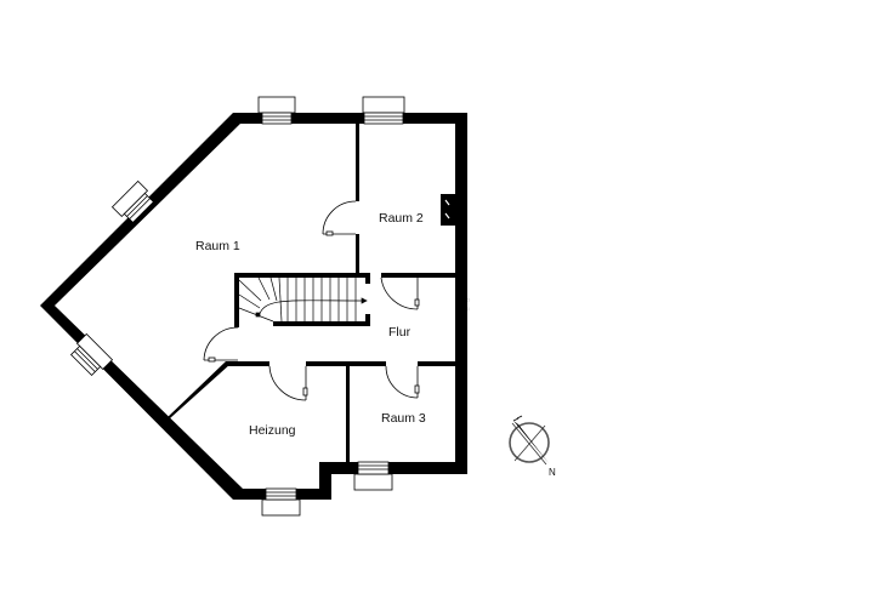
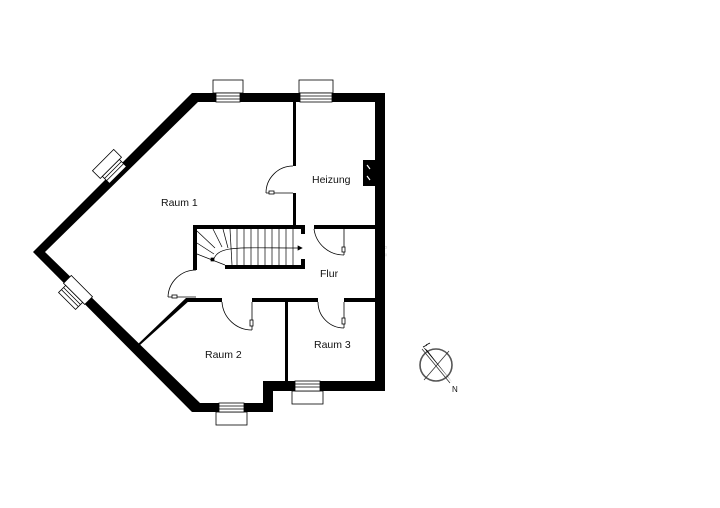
  Raum 1
- Raum 2
+ Heizung
  Flur
- Heizung
+ Raum 2
  Raum 3
  N
